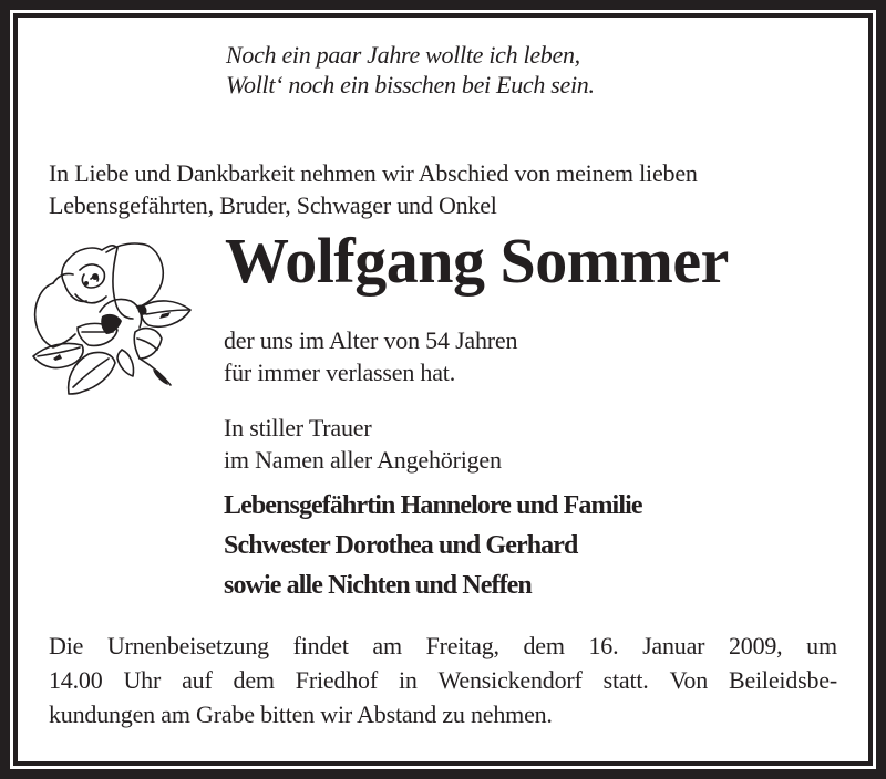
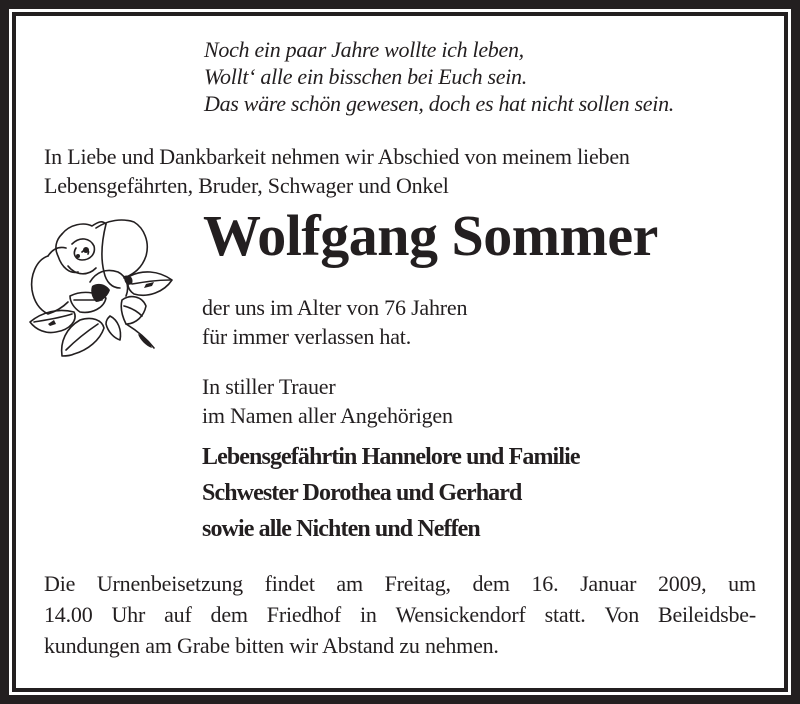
  Noch ein paar Jahre wollte ich leben,
- Wollt‘ noch ein bisschen bei Euch sein.
+ Wollt‘ alle ein bisschen bei Euch sein.
+ Das wäre schön gewesen, doch es hat nicht sollen sein.
  In Liebe und Dankbarkeit nehmen wir Abschied von meinem lieben
  Lebensgefährten, Bruder, Schwager und Onkel
  Wolfgang Sommer
- der uns im Alter von 54 Jahren
+ der uns im Alter von 76 Jahren
  für immer verlassen hat.
  In stiller Trauer
  im Namen aller Angehörigen
  Lebensgefährtin Hannelore und Familie
  Schwester Dorothea und Gerhard
  sowie alle Nichten und Neffen
  Die
  Urnenbeisetzung
  findet
  am
  Freitag,
  dem
  16.
  Januar
  2009,
  um
  14.00
  Uhr
  auf
  dem
  Friedhof
  in
  Wensickendorf
  statt.
  Von
  Beileidsbe-
  kundungen am Grabe bitten wir Abstand zu nehmen.
